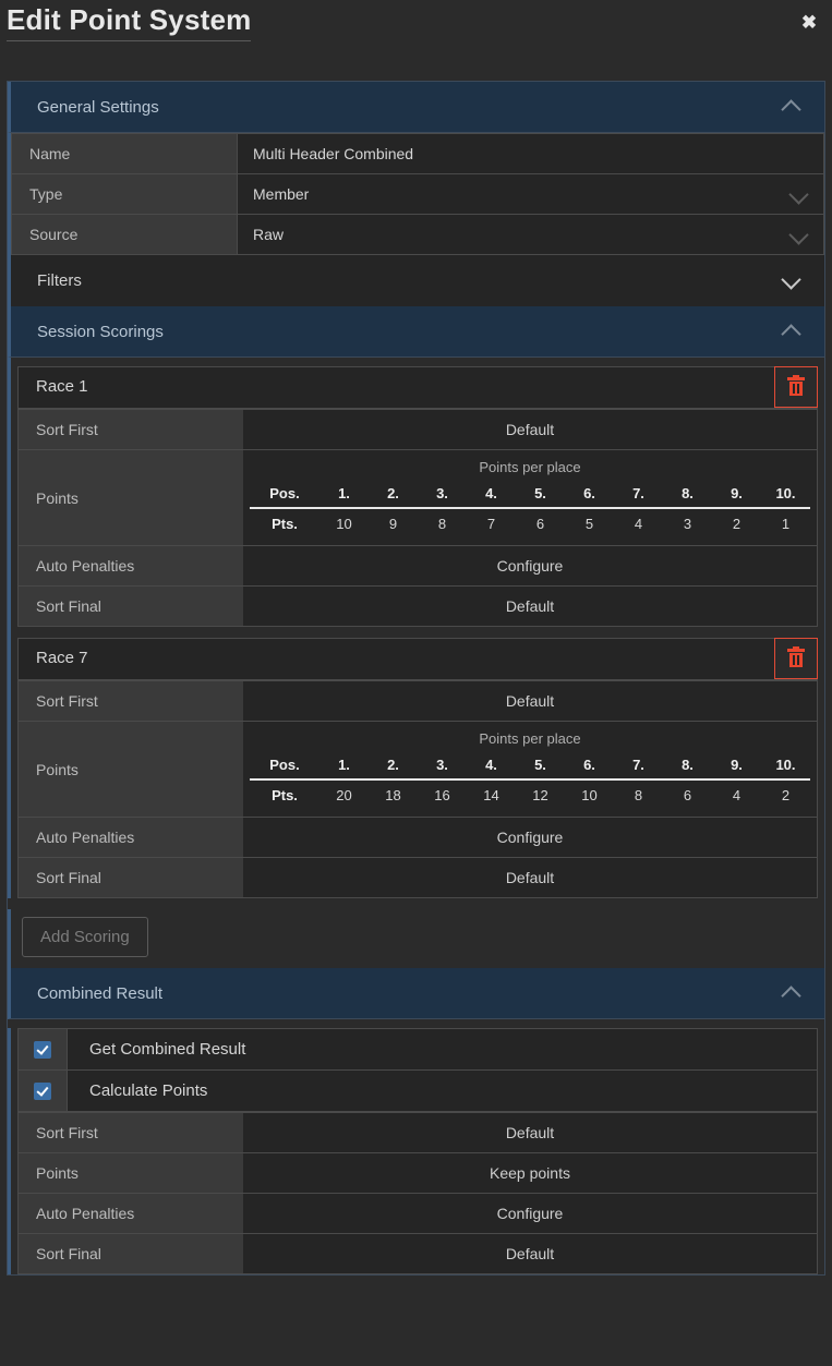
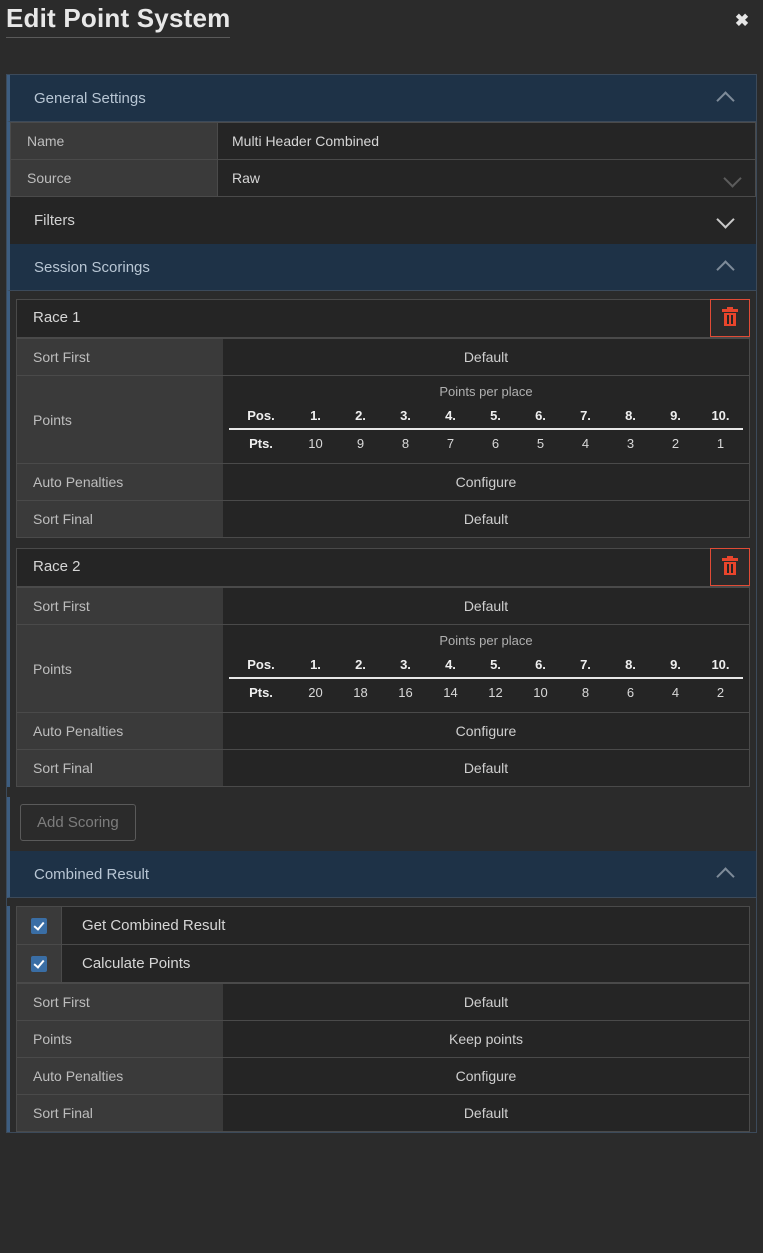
  Edit Point System
  ✖
  General Settings
  Name	Multi Header Combined
- Type	Member
  Source	Raw
  Filters
  Session Scorings
  Race 1
  Sort First	Default
  Points	Points per place
  Pos.	1.	2.	3.	4.	5.	6.	7.	8.	9.	10.
  Pts.	10	9	8	7	6	5	4	3	2	1
  Auto Penalties	Configure
  Sort Final	Default
- Race 7
+ Race 2
  Sort First	Default
  Points	Points per place
  Pos.	1.	2.	3.	4.	5.	6.	7.	8.	9.	10.
  Pts.	20	18	16	14	12	10	8	6	4	2
  Auto Penalties	Configure
  Sort Final	Default
  Add Scoring
  Combined Result
  Get Combined Result
  Calculate Points
  Sort First	Default
  Points	Keep points
  Auto Penalties	Configure
  Sort Final	Default
